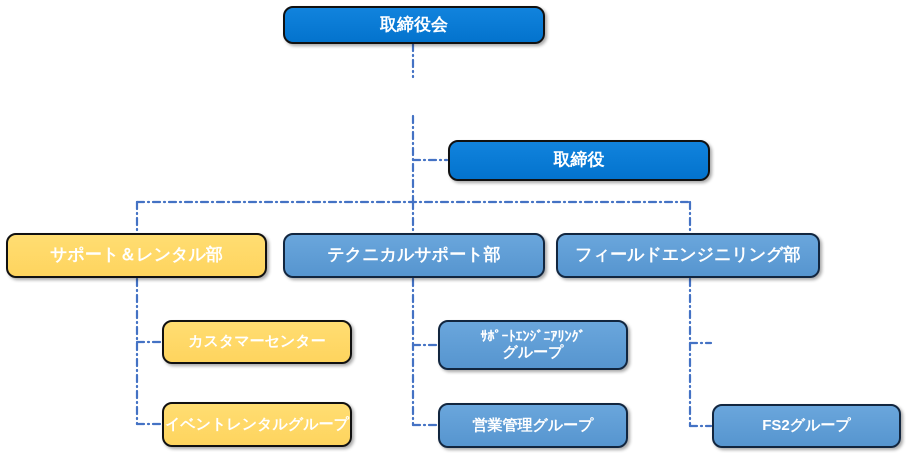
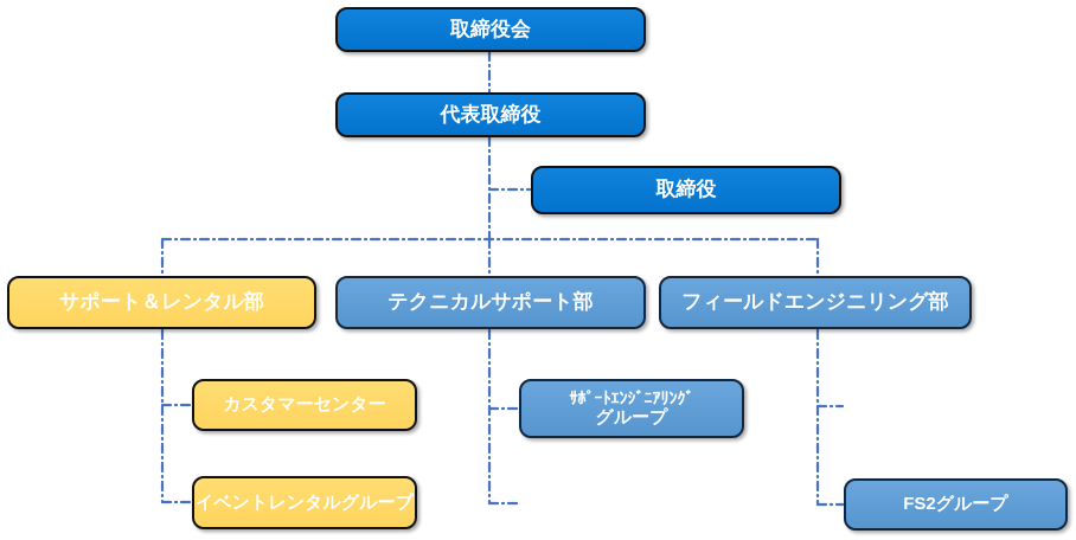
  取締役会
+ 代表取締役
  取締役
  サポート＆レンタル部
  テクニカルサポート部
  フィールドエンジニリング部
  カスタマーセンター
  イベントレンタルグループ
  ｻﾎﾟｰﾄｴﾝｼﾞﾆｱﾘﾝｸﾞ
  グループ
- 営業管理グループ
  FS2グループ
